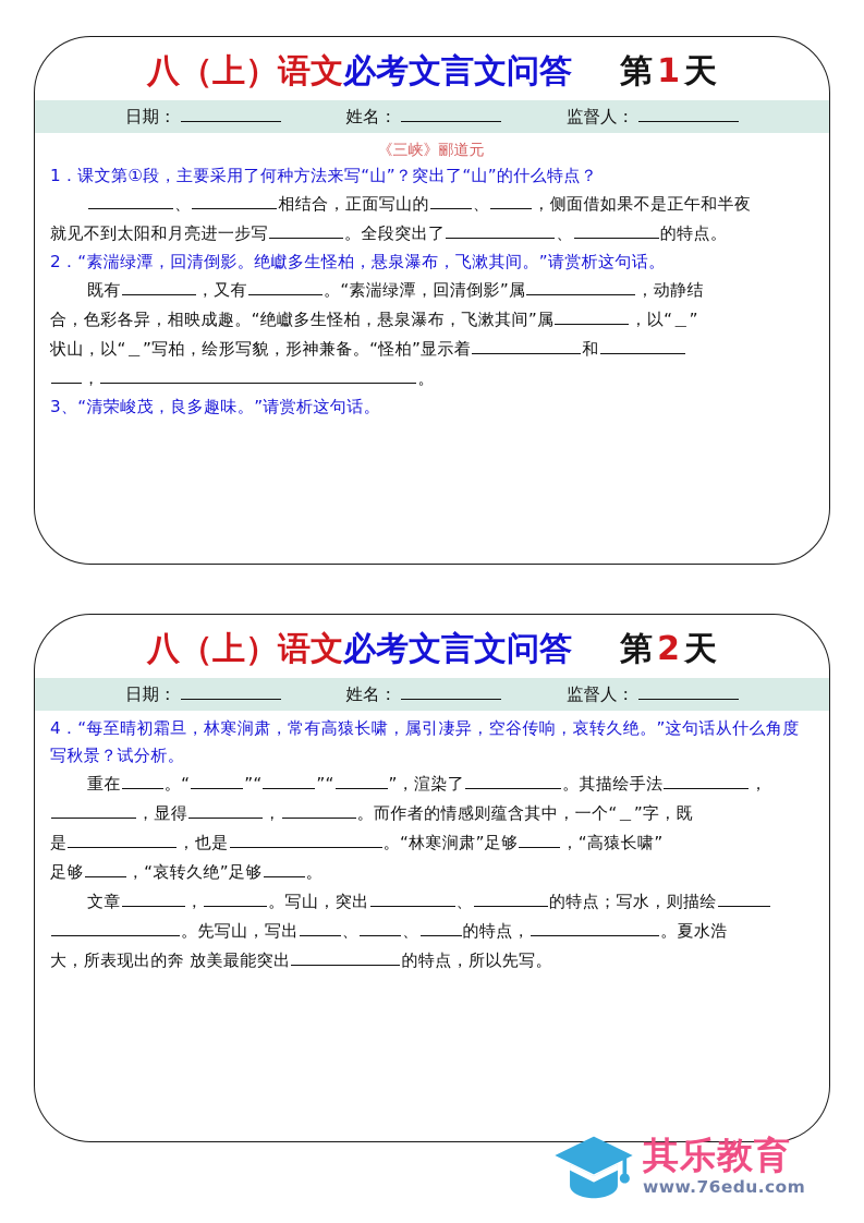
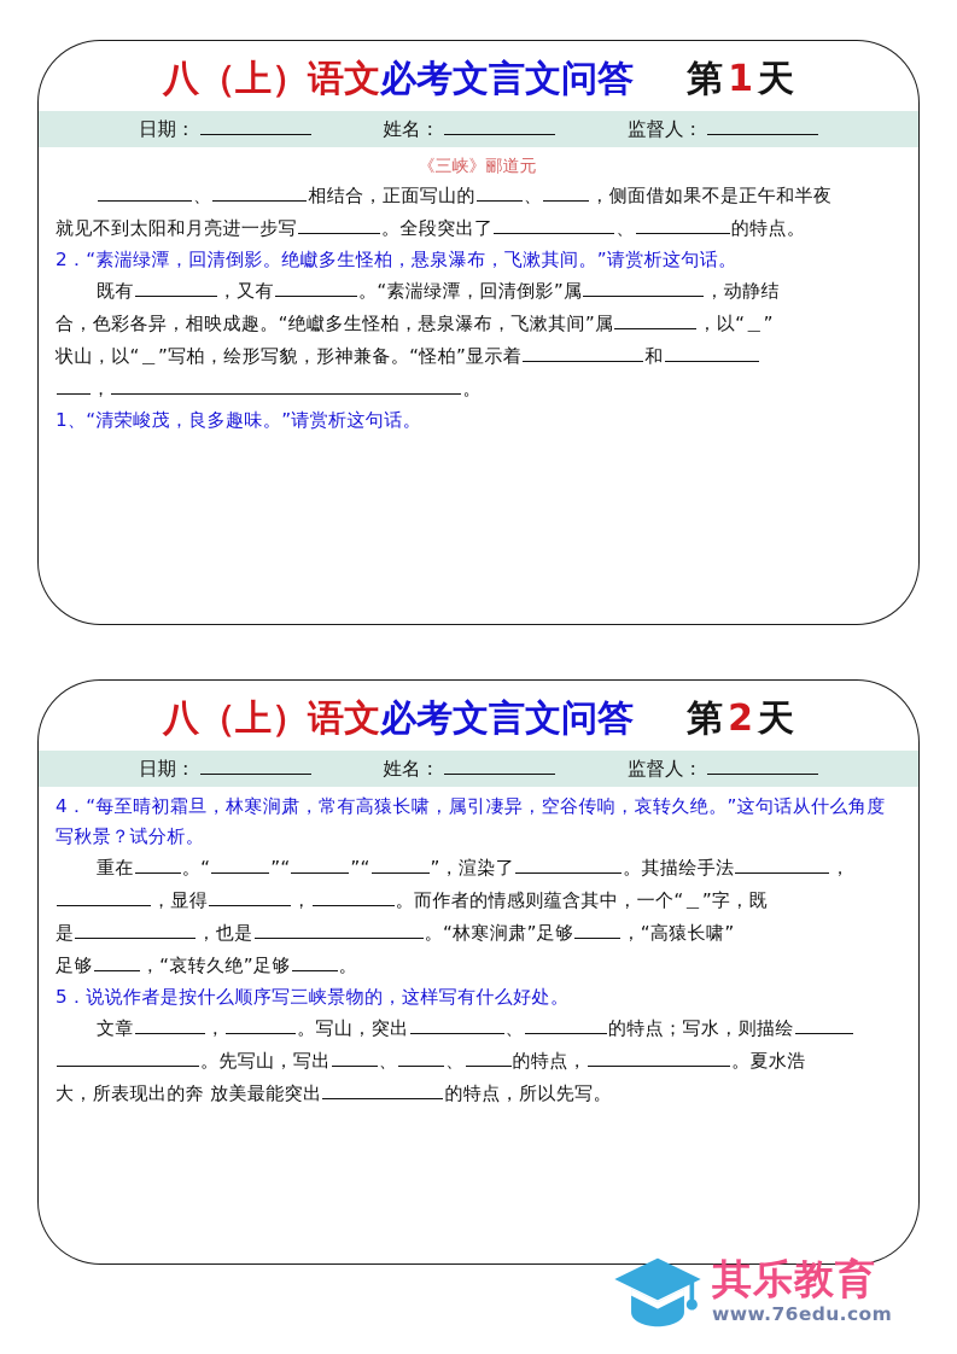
  八（上）语文必考文言文问答
  第1天
  日期：
  姓名：
  监督人：
  《三峡》郦道元
- 1．课文第①段，主要采用了何种方法来写“山”？突出了“山”的什么特点？
  、 相结合，正面写山的 、 ，侧面借如果不是正午和半夜
  就见不到太阳和月亮进一步写 。全段突出了 、 的特点。
  2．“素湍绿潭，回清倒影。绝巘多生怪柏，悬泉瀑布，飞漱其间。”请赏析这句话。
  既有 ，又有 。“素湍绿潭，回清倒影”属 ，动静结
  合，色彩各异，相映成趣。“绝巘多生怪柏，悬泉瀑布，飞漱其间”属 ，以“＿”
  状山，以“＿”写柏，绘形写貌，形神兼备。“怪柏”显示着 和
  ， 。
- 3、“清荣峻茂，良多趣味。”请赏析这句话。
+ 1、“清荣峻茂，良多趣味。”请赏析这句话。
  八（上）语文必考文言文问答
  第2天
  日期：
  姓名：
  监督人：
  4．“每至晴初霜旦，林寒涧肃，常有高猿长啸，属引凄异，空谷传响，哀转久绝。”这句话从什么角度写秋景？试分析。
  重在 。“ ”“ ”“ ”，渲染了 。其描绘手法 ，
  ，显得 ， 。而作者的情感则蕴含其中，一个“＿”字，既
  是 ，也是 。“林寒涧肃”足够 ，“高猿长啸”
  足够 ，“哀转久绝”足够 。
+ 5．说说作者是按什么顺序写三峡景物的，这样写有什么好处。
  文章 ， 。写山，突出 、 的特点；写水，则描绘
  。先写山，写出 、 、 的特点， 。夏水浩
  大，所表现出的奔 放美最能突出 的特点，所以先写。
  其乐教育
  www.76edu.com
